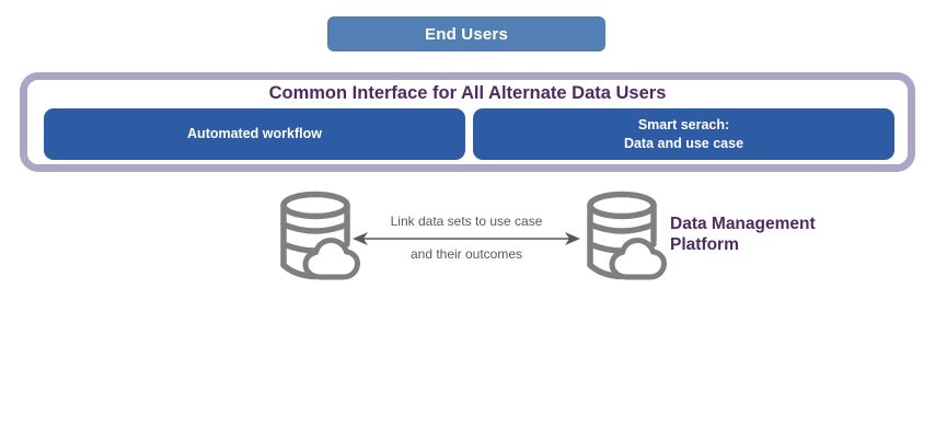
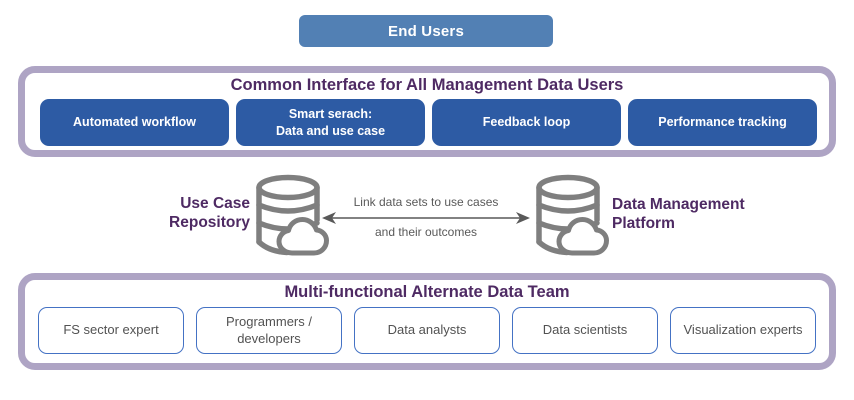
  End Users
- Common Interface for All Alternate Data Users
+ Common Interface for All Management Data Users
  Automated workflow
  Smart serach:
  Data and use case
+ Feedback loop
+ Performance tracking
+ Use Case
+ Repository
- Link data sets to use case
+ Link data sets to use cases
  and their outcomes
  Data Management
  Platform
+ Multi-functional Alternate Data Team
+ FS sector expert
+ Programmers /
+ developers
+ Data analysts
+ Data scientists
+ Visualization experts
